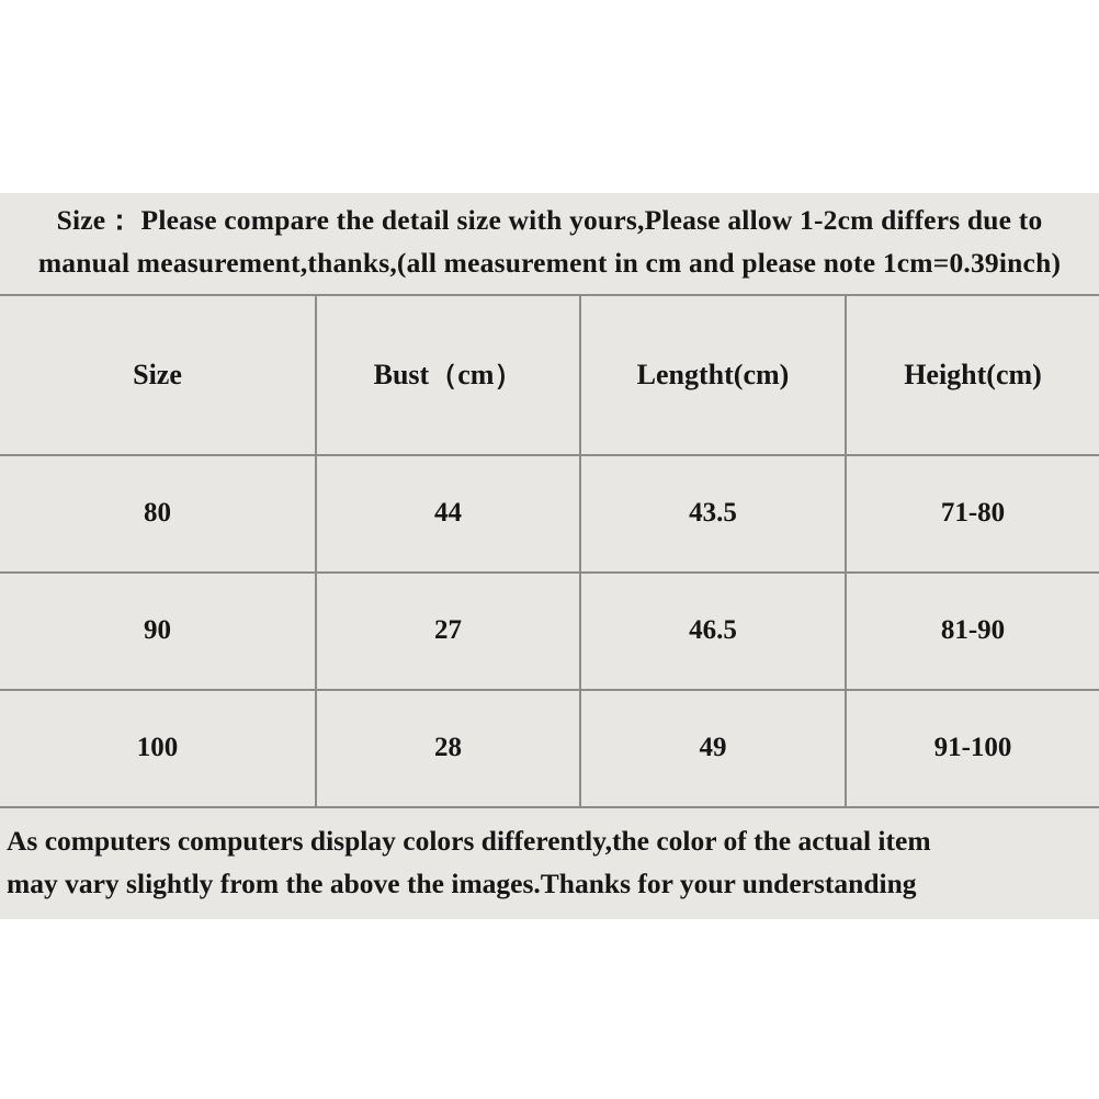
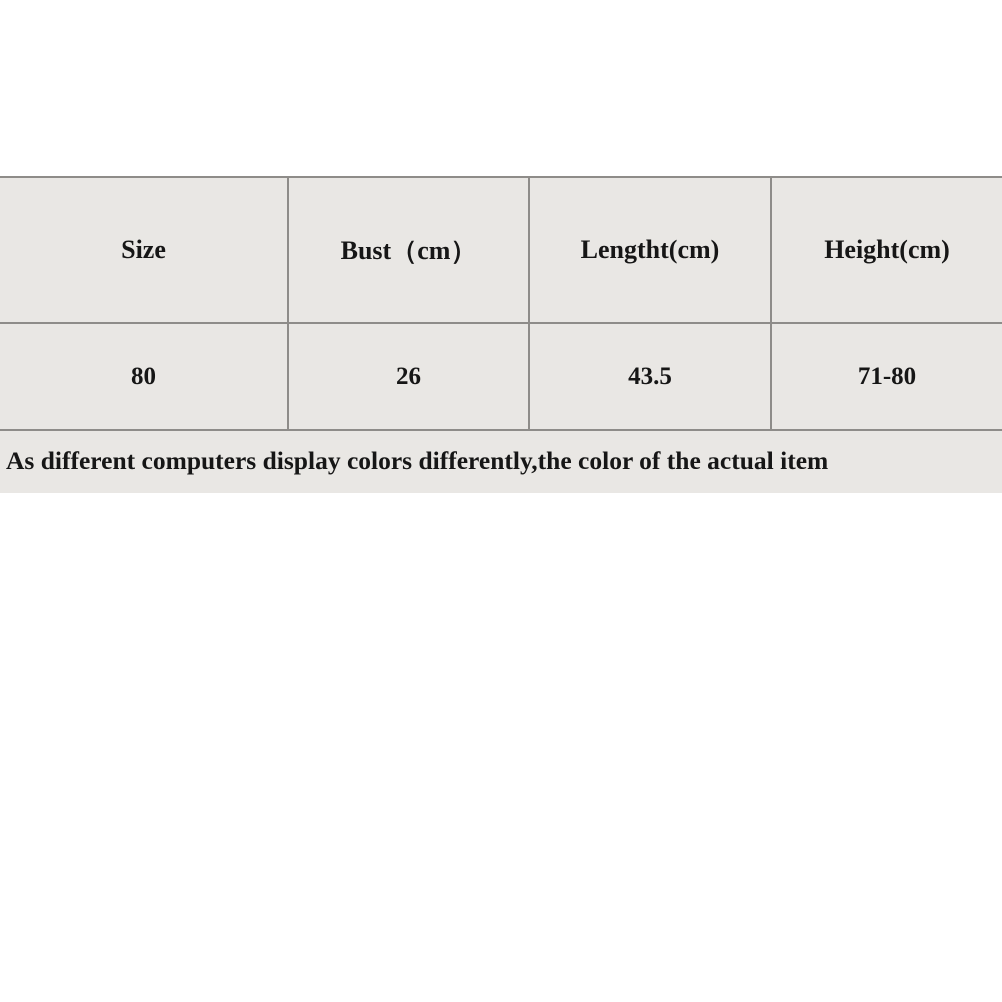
- Size： Please compare the detail size with yours,Please allow 1-2cm differs due to manual measurement,thanks,(all measurement in cm and please note 1cm=0.39inch)
  Size	Bust（cm）	Lengtht(cm)	Height(cm)
- 80	44	43.5	71-80
+ 80	26	43.5	71-80
- 90	27	46.5	81-90
- 100	28	49	91-100
- As computers computers display colors differently,the color of the actual item
+ As different computers display colors differently,the color of the actual item
- may vary slightly from the above the images.Thanks for your understanding
